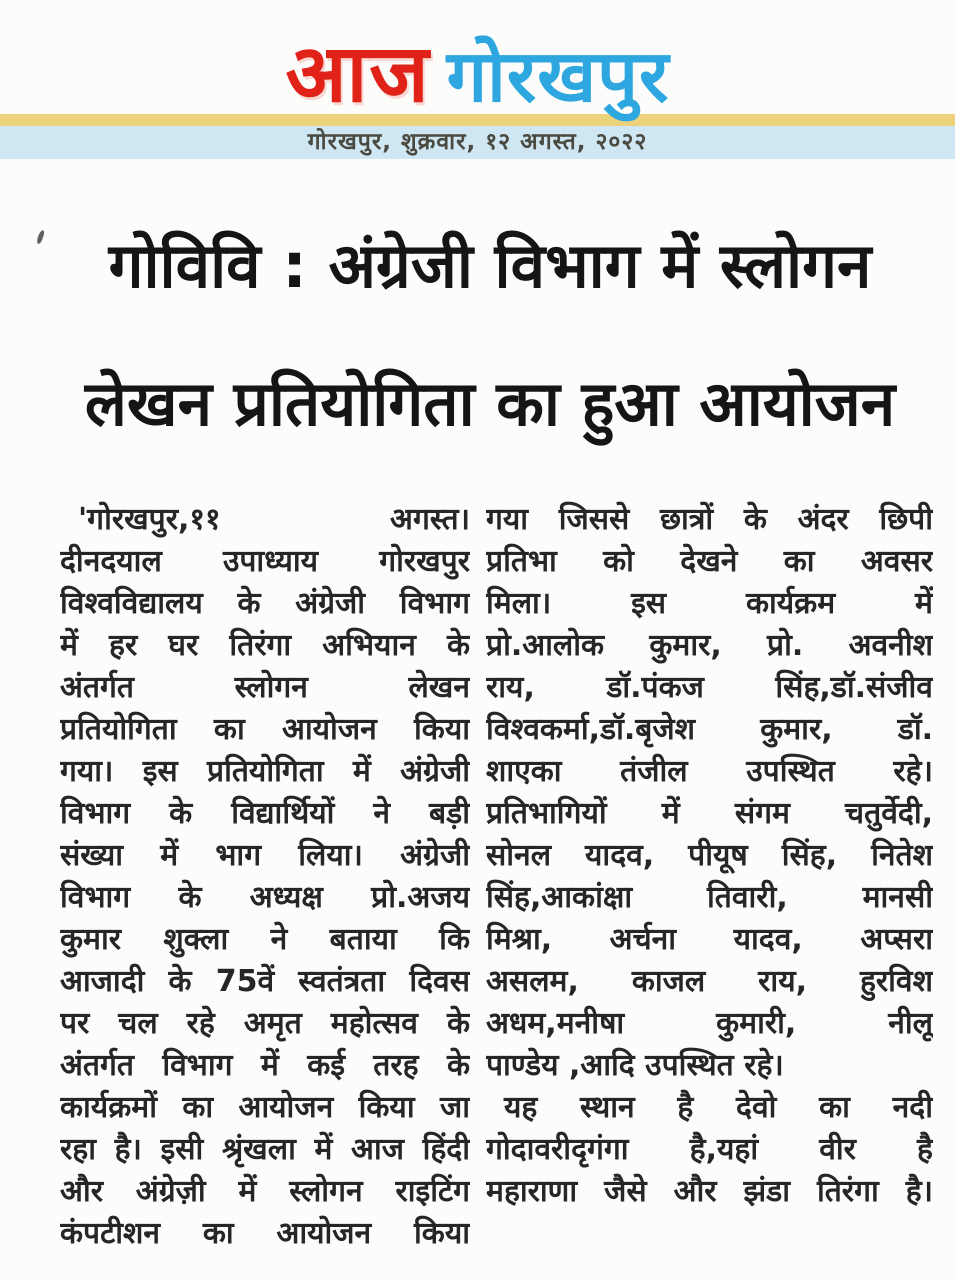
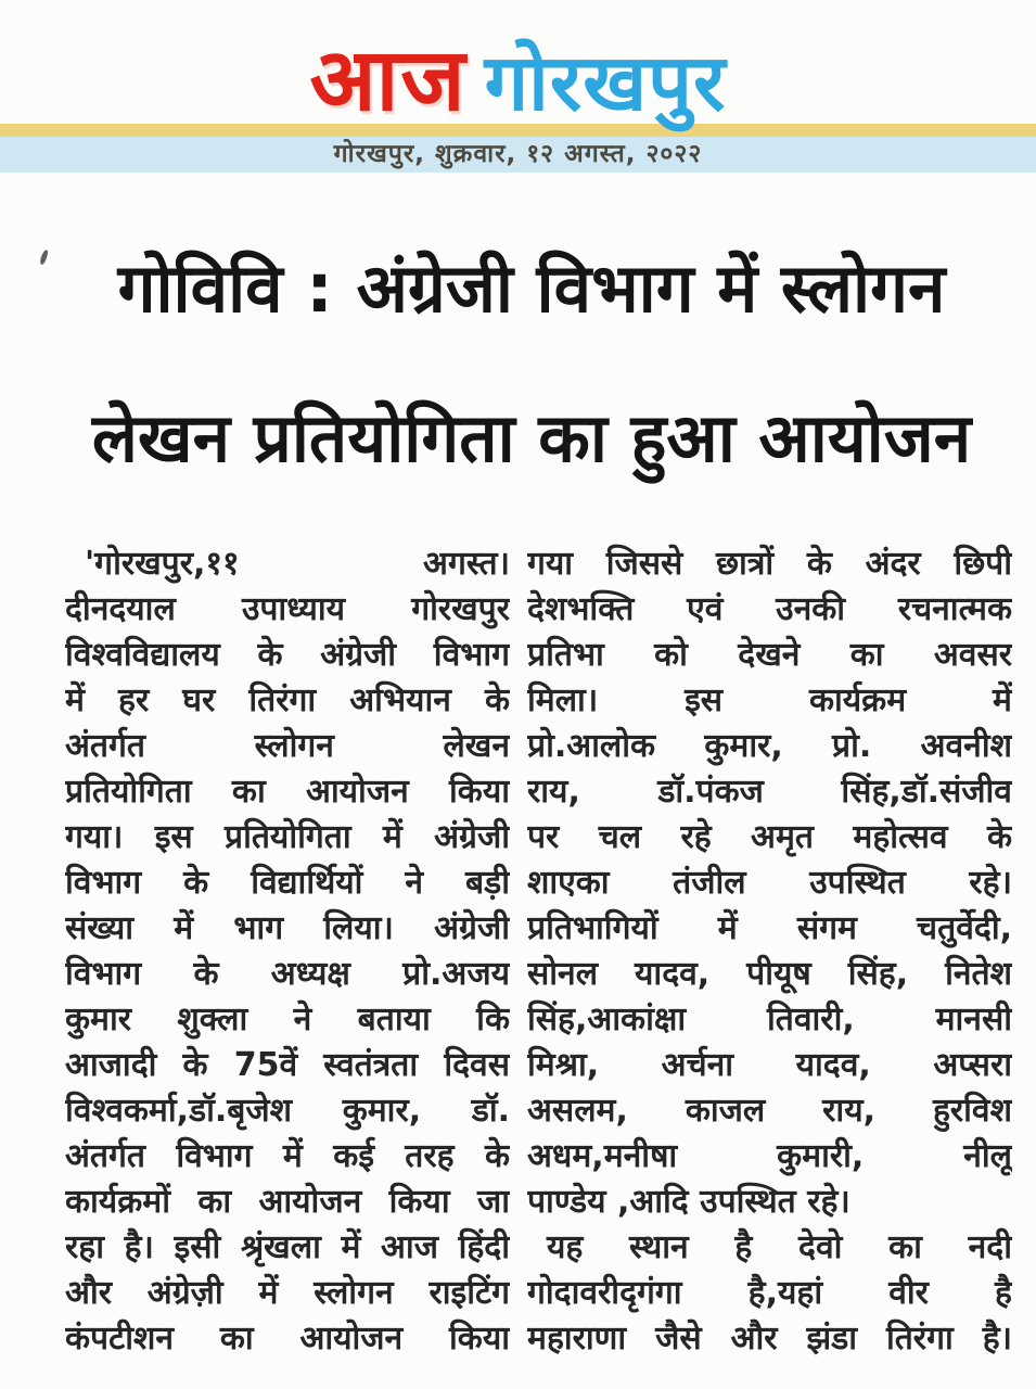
  आज
  गोरखपुर
  गोरखपुर, शुक्रवार, १२ अगस्त, २०२२
  गोविवि : अंग्रेजी विभाग में स्लोगन
  लेखन प्रतियोगिता का हुआ आयोजन
  'गोरखपुर,११ अगस्त।
  दीनदयाल उपाध्याय गोरखपुर
  विश्वविद्यालय के अंग्रेजी विभाग
  में हर घर तिरंगा अभियान के
  अंतर्गत स्लोगन लेखन
  प्रतियोगिता का आयोजन किया
  गया। इस प्रतियोगिता में अंग्रेजी
  विभाग के विद्यार्थियों ने बड़ी
  संख्या में भाग लिया। अंग्रेजी
  विभाग के अध्यक्ष प्रो.अजय
  कुमार शुक्ला ने बताया कि
  आजादी के 75वें स्वतंत्रता दिवस
- पर चल रहे अमृत महोत्सव के
+ विश्वकर्मा,डॉ.बृजेश कुमार, डॉ.
  अंतर्गत विभाग में कई तरह के
  कार्यक्रमों का आयोजन किया जा
  रहा है। इसी श्रृंखला में आज हिंदी
  और अंग्रेज़ी में स्लोगन राइटिंग
  कंपटीशन का आयोजन किया
  गया जिससे छात्रों के अंदर छिपी
+ देशभक्ति एवं उनकी रचनात्मक
  प्रतिभा को देखने का अवसर
  मिला। इस कार्यक्रम में
  प्रो.आलोक कुमार, प्रो. अवनीश
  राय, डॉ.पंकज सिंह,डॉ.संजीव
- विश्वकर्मा,डॉ.बृजेश कुमार, डॉ.
+ पर चल रहे अमृत महोत्सव के
  शाएका तंजील उपस्थित रहे।
  प्रतिभागियों में संगम चतुर्वेदी,
  सोनल यादव, पीयूष सिंह, नितेश
  सिंह,आकांक्षा तिवारी, मानसी
  मिश्रा, अर्चना यादव, अप्सरा
  असलम, काजल राय, हुरविश
  अधम,मनीषा कुमारी, नीलू
  पाण्डेय ,आदि उपस्थित रहे।
  यह स्थान है देवो का नदी
  गोदावरीदृगंगा है,यहां वीर है
  महाराणा जैसे और झंडा तिरंगा है।
